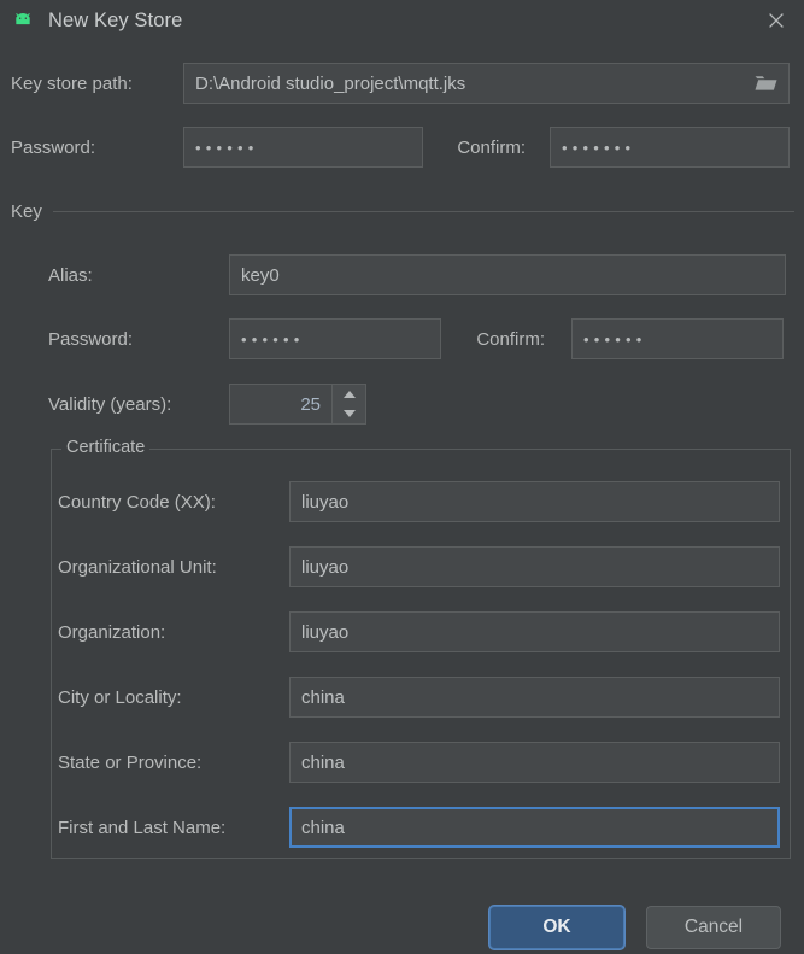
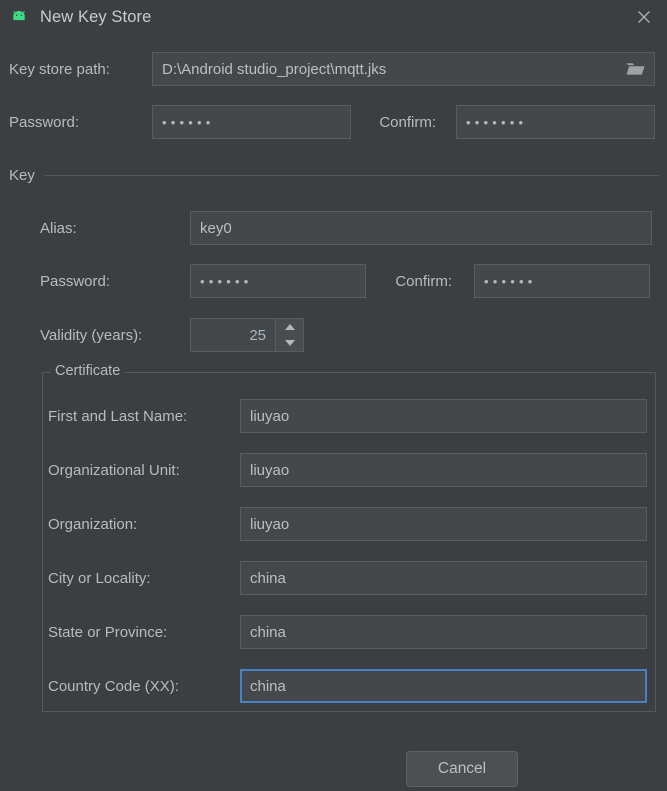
  New Key Store
  Key store path:
  D:\Android studio_project\mqtt.jks
  Password:
  ••••••
  Confirm:
  •••••••
  Key
  Alias:
  key0
  Password:
  ••••••
  Confirm:
  ••••••
  Validity (years):
  25
  Certificate
- Country Code (XX):
+ First and Last Name:
  liuyao
  Organizational Unit:
  liuyao
  Organization:
  liuyao
  City or Locality:
  china
  State or Province:
  china
- First and Last Name:
+ Country Code (XX):
  china
- OK
  Cancel
